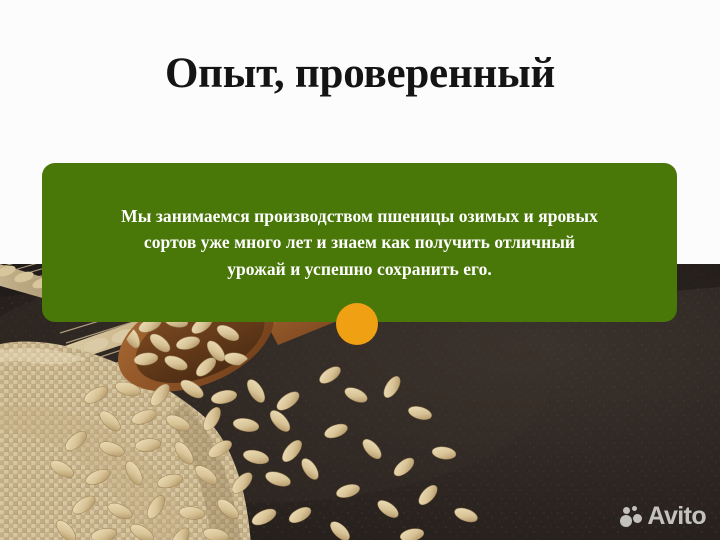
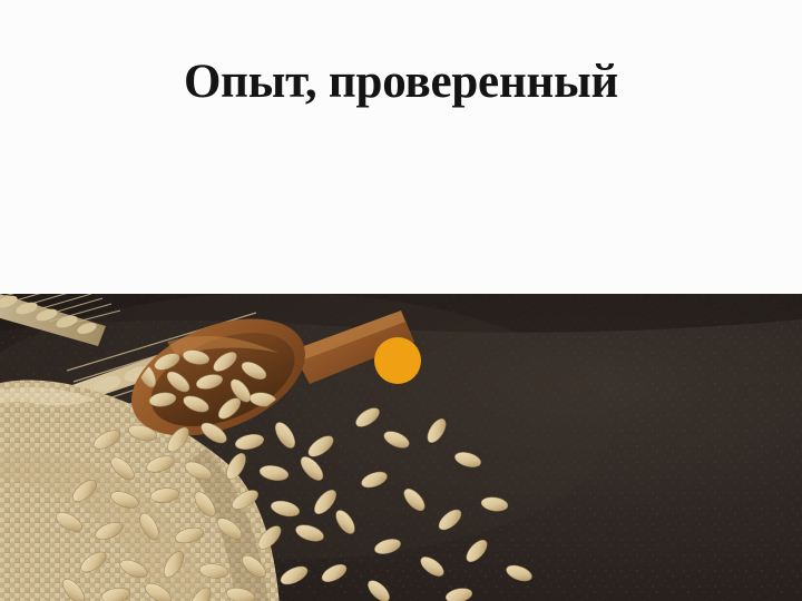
  Опыт, проверенный
- Мы занимаемся производством пшеницы озимых и яровых сортов уже много лет и знаем как получить отличный урожай и успешно сохранить его.
- Avito
